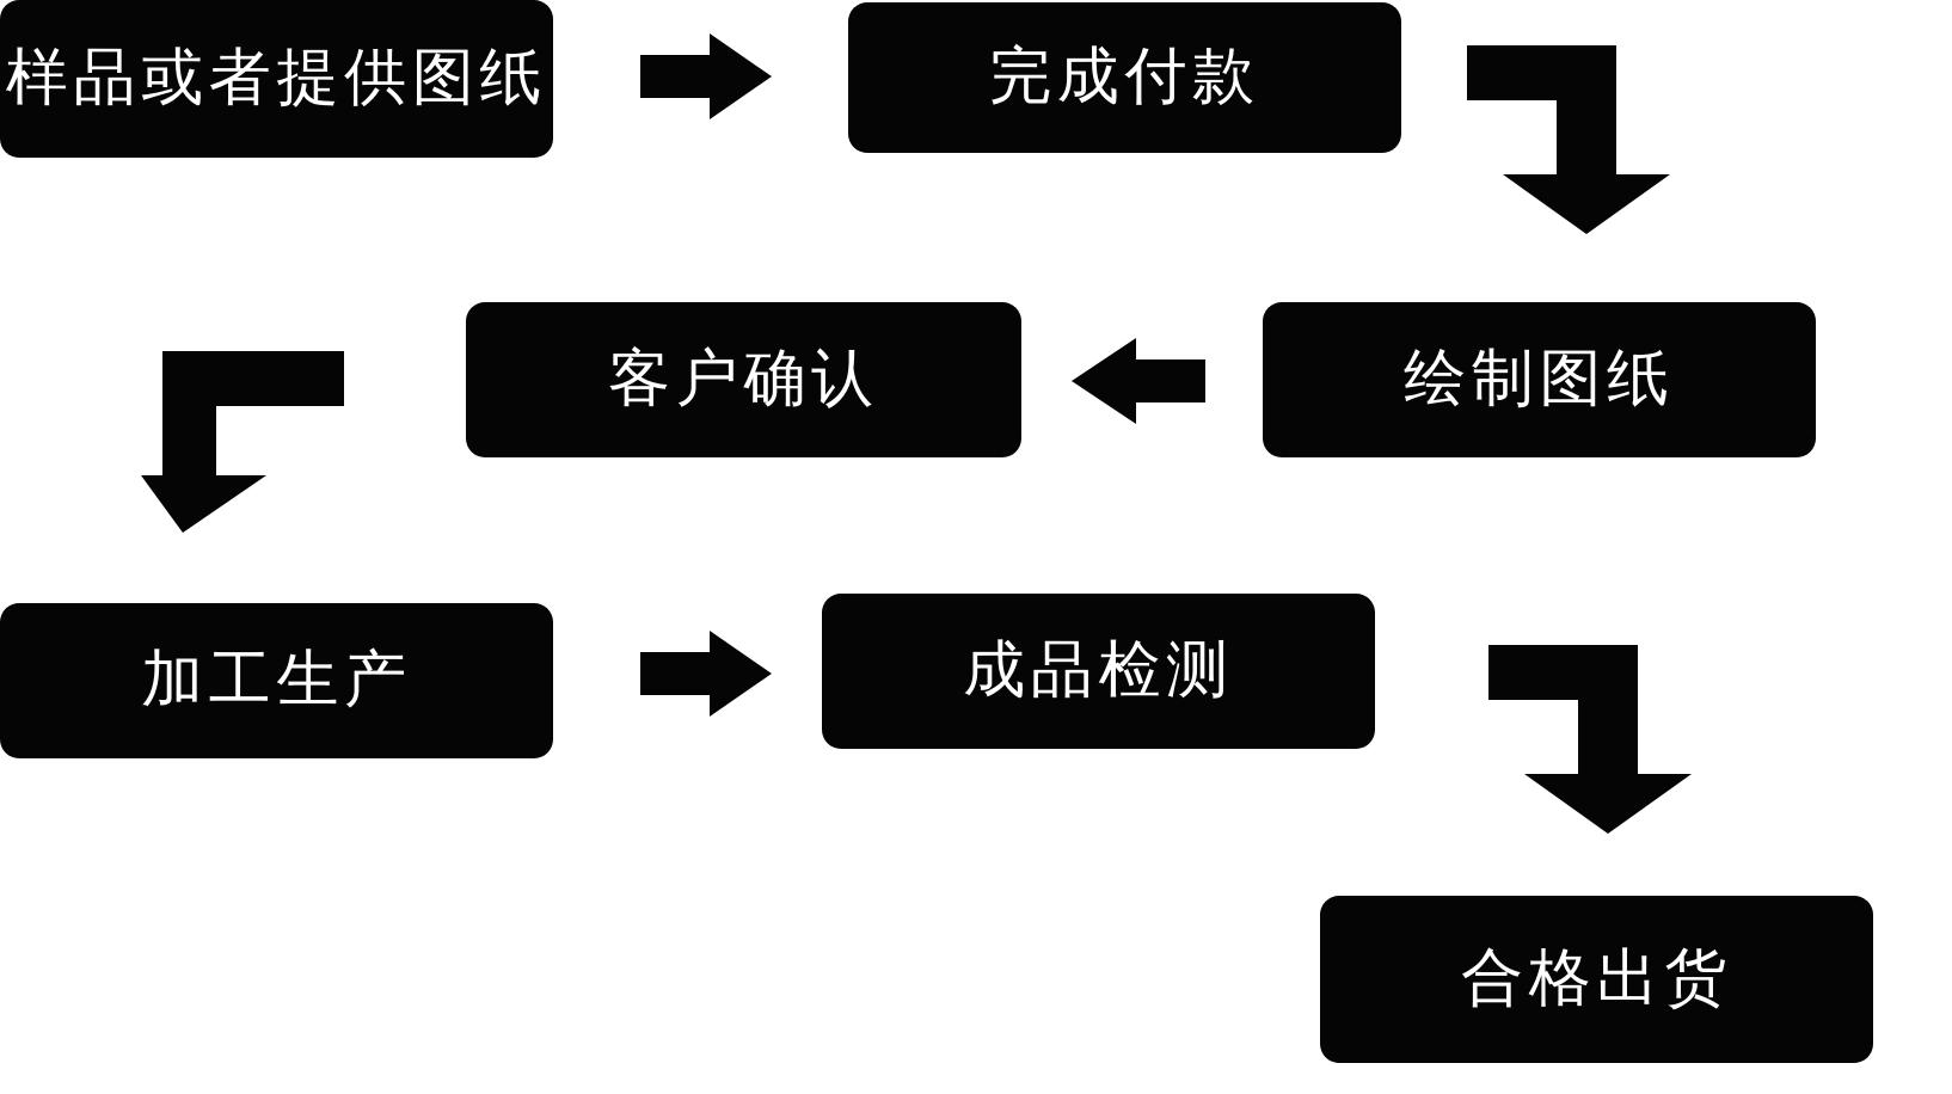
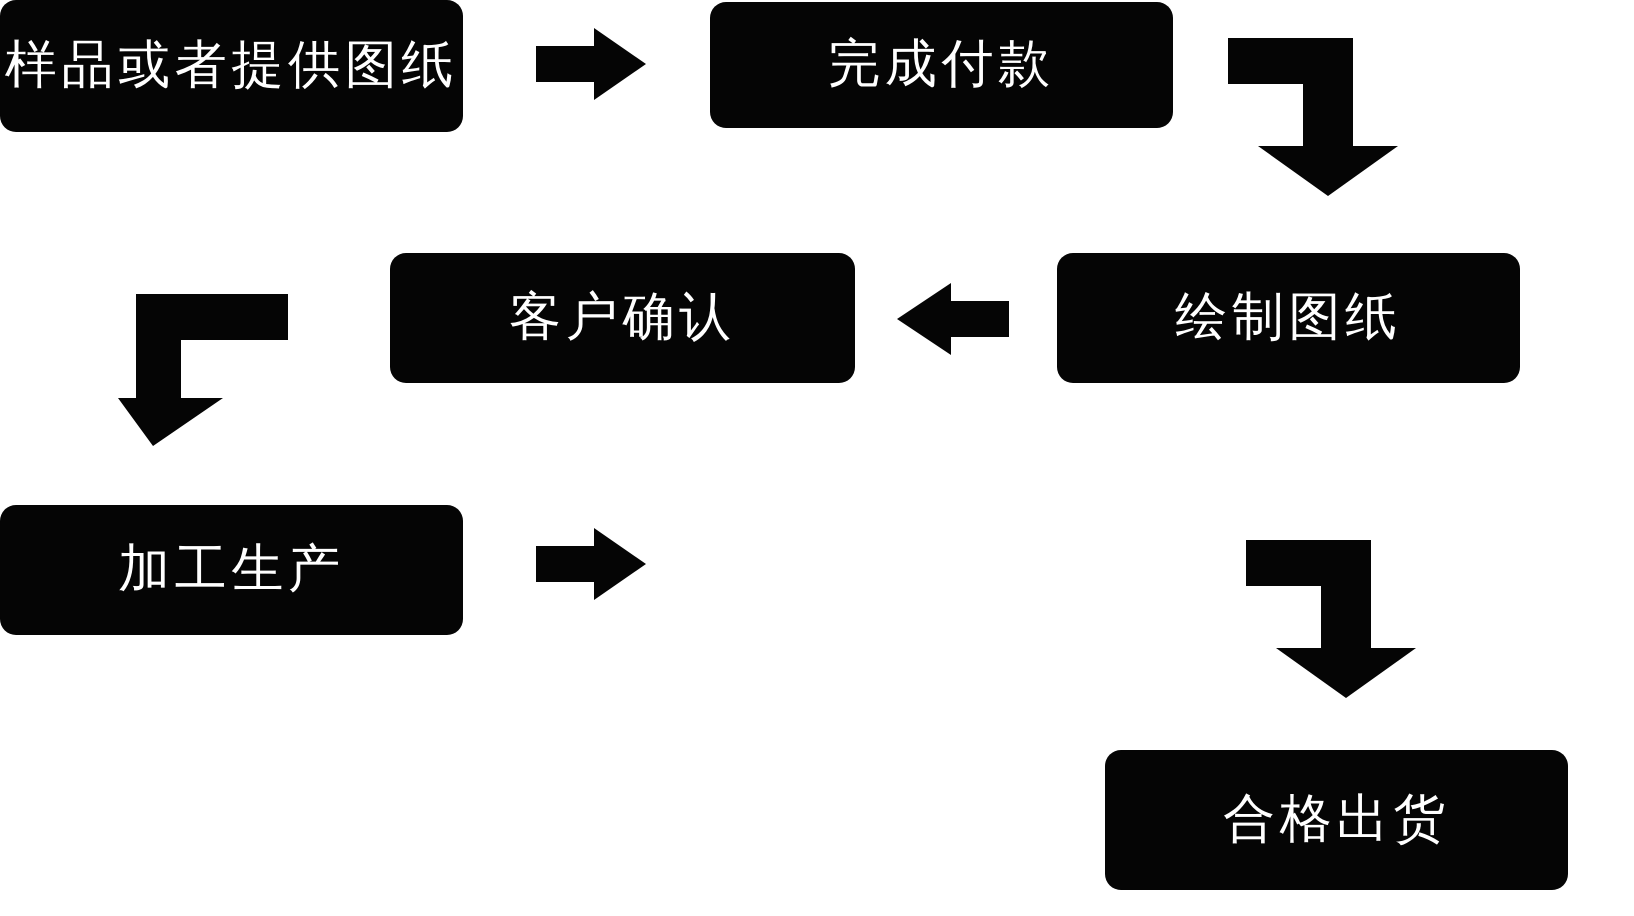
  样品或者提供图纸
  完成付款
  客户确认
  绘制图纸
  加工生产
- 成品检测
  合格出货
